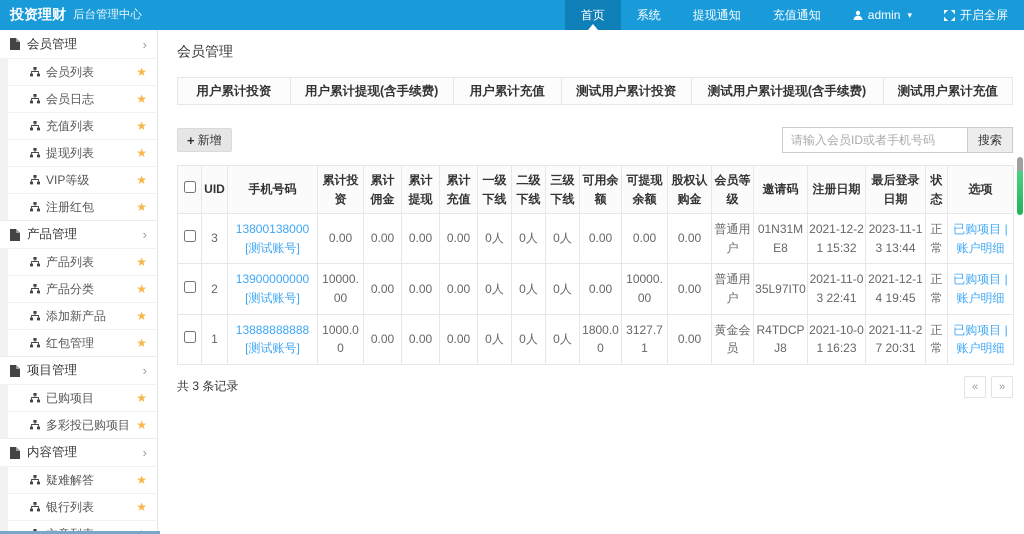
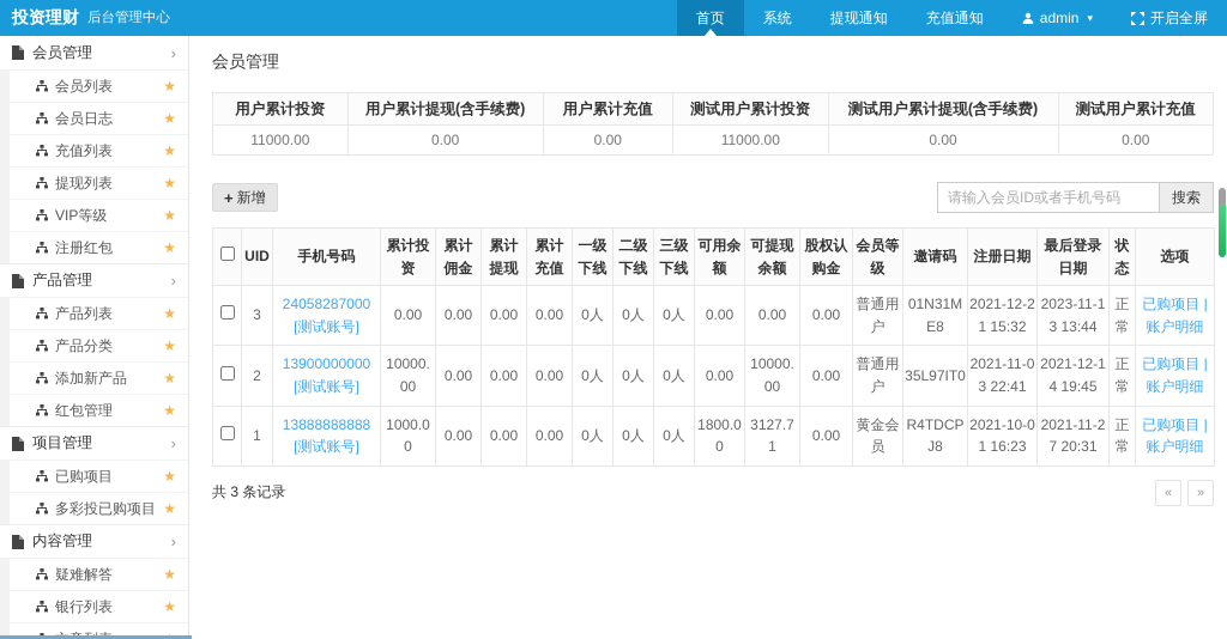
  投资理财
  后台管理中心
  首页
  系统
  提现通知
  充值通知
  admin
  ▾
  开启全屏
  会员管理
  ›
  会员列表
  ★
  会员日志
  ★
  充值列表
  ★
  提现列表
  ★
  VIP等级
  ★
  注册红包
  ★
  产品管理
  ›
  产品列表
  ★
  产品分类
  ★
  添加新产品
  ★
  红包管理
  ★
  项目管理
  ›
  已购项目
  ★
  多彩投已购项目
  ★
  内容管理
  ›
  疑难解答
  ★
  银行列表
  ★
  会员管理
  用户累计投资	用户累计提现(含手续费)	用户累计充值	测试用户累计投资	测试用户累计提现(含手续费)	测试用户累计充值
+ 11000.00	0.00	0.00	11000.00	0.00	0.00
  +
  新增
  请输入会员ID或者手机号码
  搜索
  	UID	手机号码	累计投资	累计佣金	累计提现	累计充值	一级下线	二级下线	三级下线	可用余额	可提现余额	股权认购金	会员等级	邀请码	注册日期	最后登录日期	状态	选项
- 	3	13800138000 [测试账号]	0.00	0.00	0.00	0.00	0人	0人	0人	0.00	0.00	0.00	普通用户	01N31ME8	2021-12-21 15:32	2023-11-13 13:44	正常	已购项目 | 账户明细
+ 	3	24058287000 [测试账号]	0.00	0.00	0.00	0.00	0人	0人	0人	0.00	0.00	0.00	普通用户	01N31ME8	2021-12-21 15:32	2023-11-13 13:44	正常	已购项目 | 账户明细
  	2	13900000000 [测试账号]	10000.00	0.00	0.00	0.00	0人	0人	0人	0.00	10000.00	0.00	普通用户	35L97IT0	2021-11-03 22:41	2021-12-14 19:45	正常	已购项目 | 账户明细
  	1	13888888888 [测试账号]	1000.00	0.00	0.00	0.00	0人	0人	0人	1800.00	3127.71	0.00	黄金会员	R4TDCPJ8	2021-10-01 16:23	2021-11-27 20:31	正常	已购项目 | 账户明细
  共 3 条记录
  «
  »
